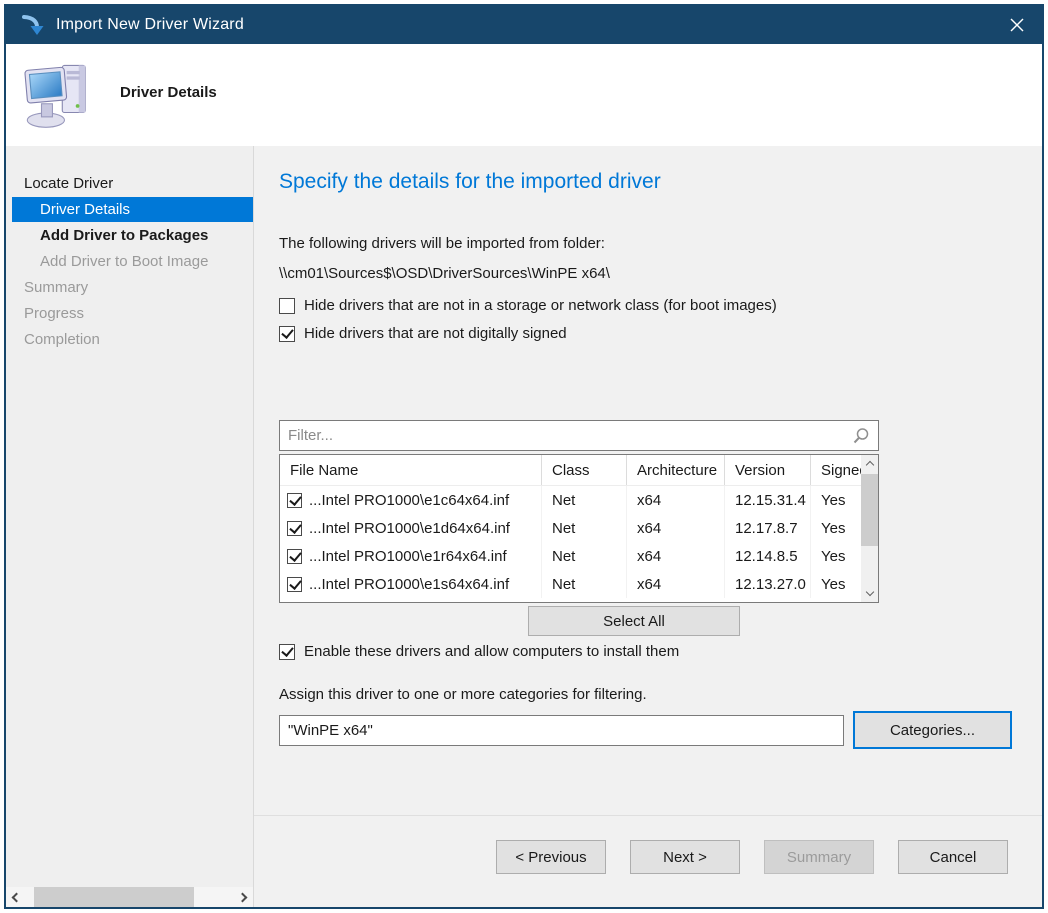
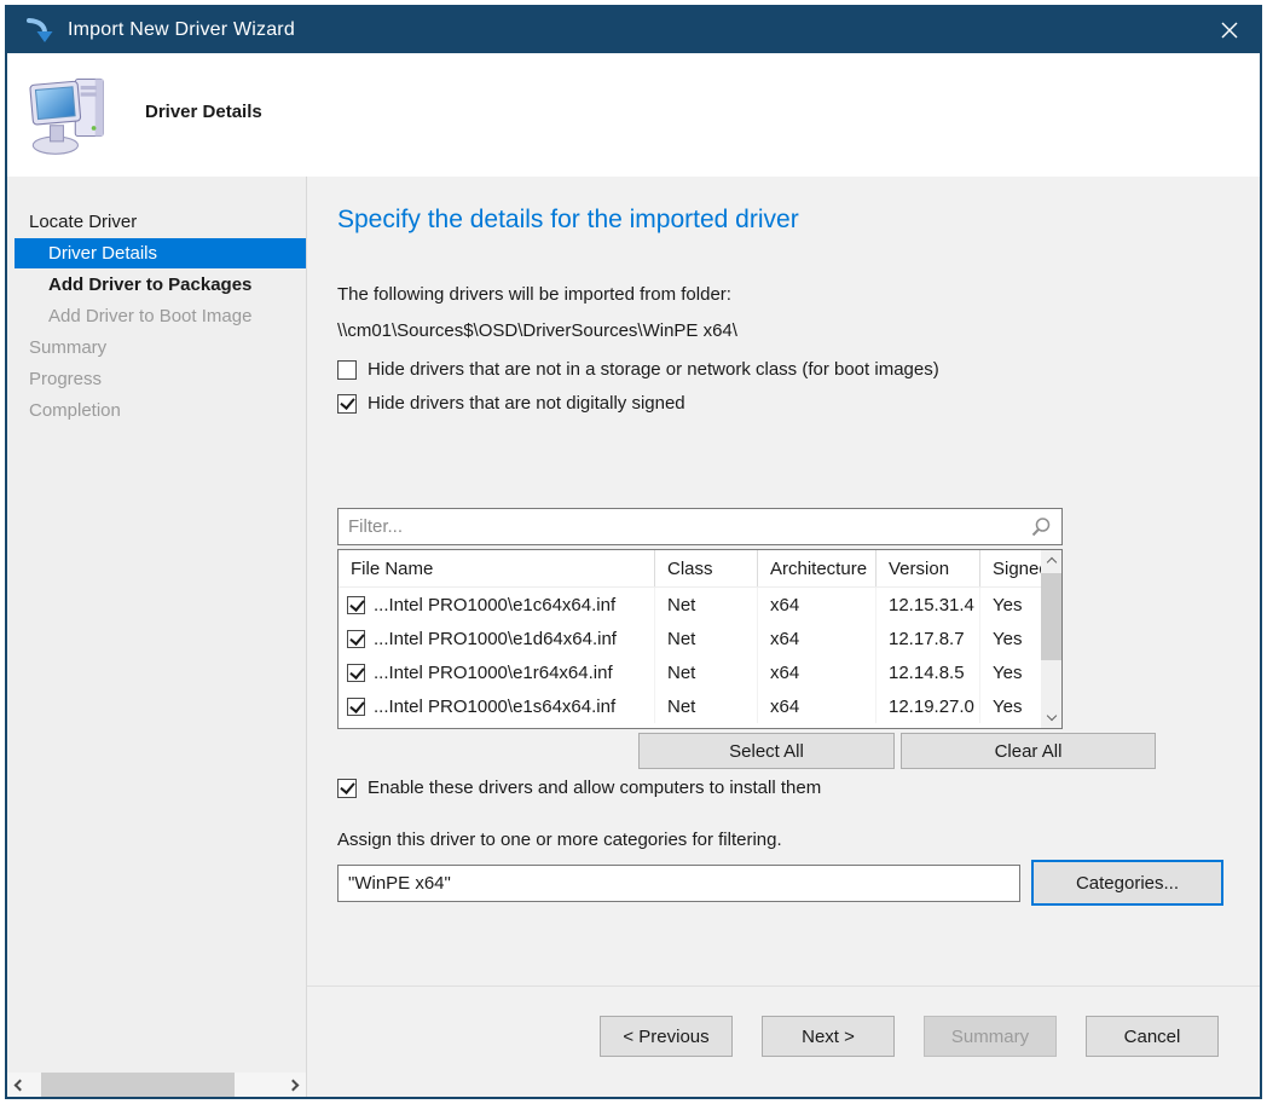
  Import New Driver Wizard
  Driver Details
  Locate Driver
  Driver Details
  Add Driver to Packages
  Add Driver to Boot Image
  Summary
  Progress
  Completion
  Specify the details for the imported driver
  The following drivers will be imported from folder:
  \\cm01\Sources$\OSD\DriverSources\WinPE x64\
  Hide drivers that are not in a storage or network class (for boot images)
  Hide drivers that are not digitally signed
  Filter...
  File Name
  Class
  Architecture
  Version
  Signe
  ...Intel PRO1000\e1c64x64.inf
  Net
  x64
  12.15.31.4
  Yes
  ...Intel PRO1000\e1d64x64.inf
  Net
  x64
  12.17.8.7
  Yes
  ...Intel PRO1000\e1r64x64.inf
  Net
  x64
  12.14.8.5
  Yes
  ...Intel PRO1000\e1s64x64.inf
  Net
  x64
- 12.13.27.0
+ 12.19.27.0
  Yes
  Select All
+ Clear All
  Enable these drivers and allow computers to install them
  Assign this driver to one or more categories for filtering.
  "WinPE x64"
  Categories...
  < Previous
  Next >
  Summary
  Cancel
